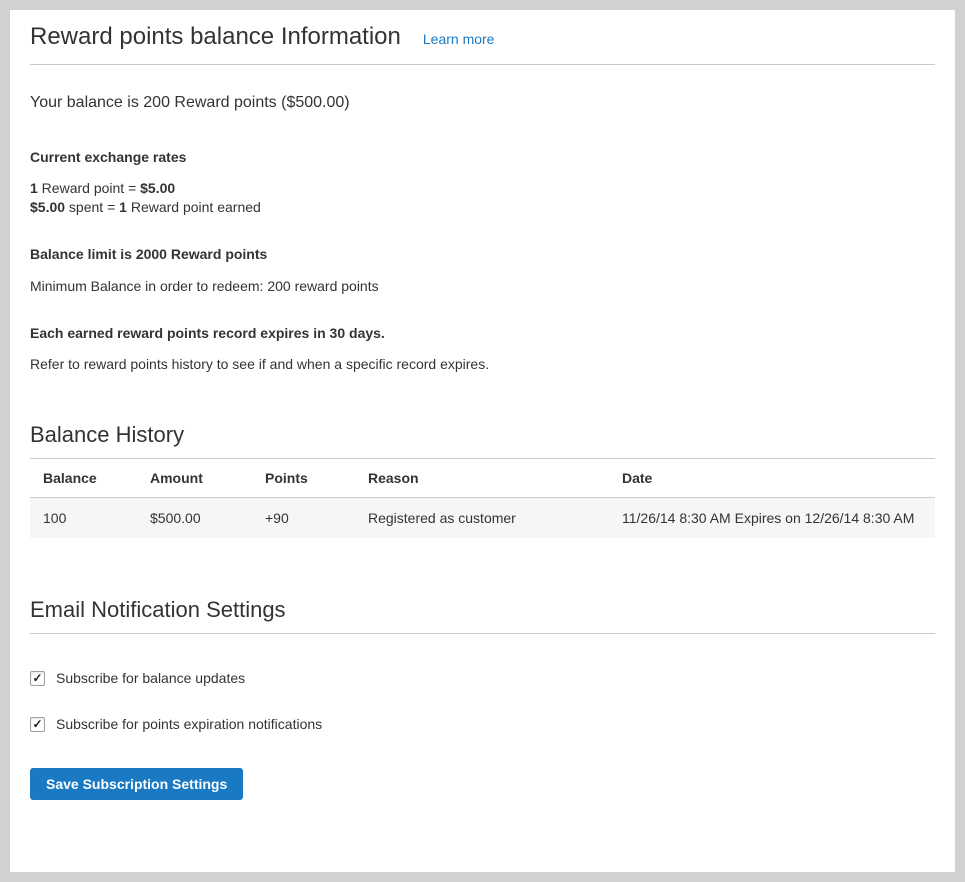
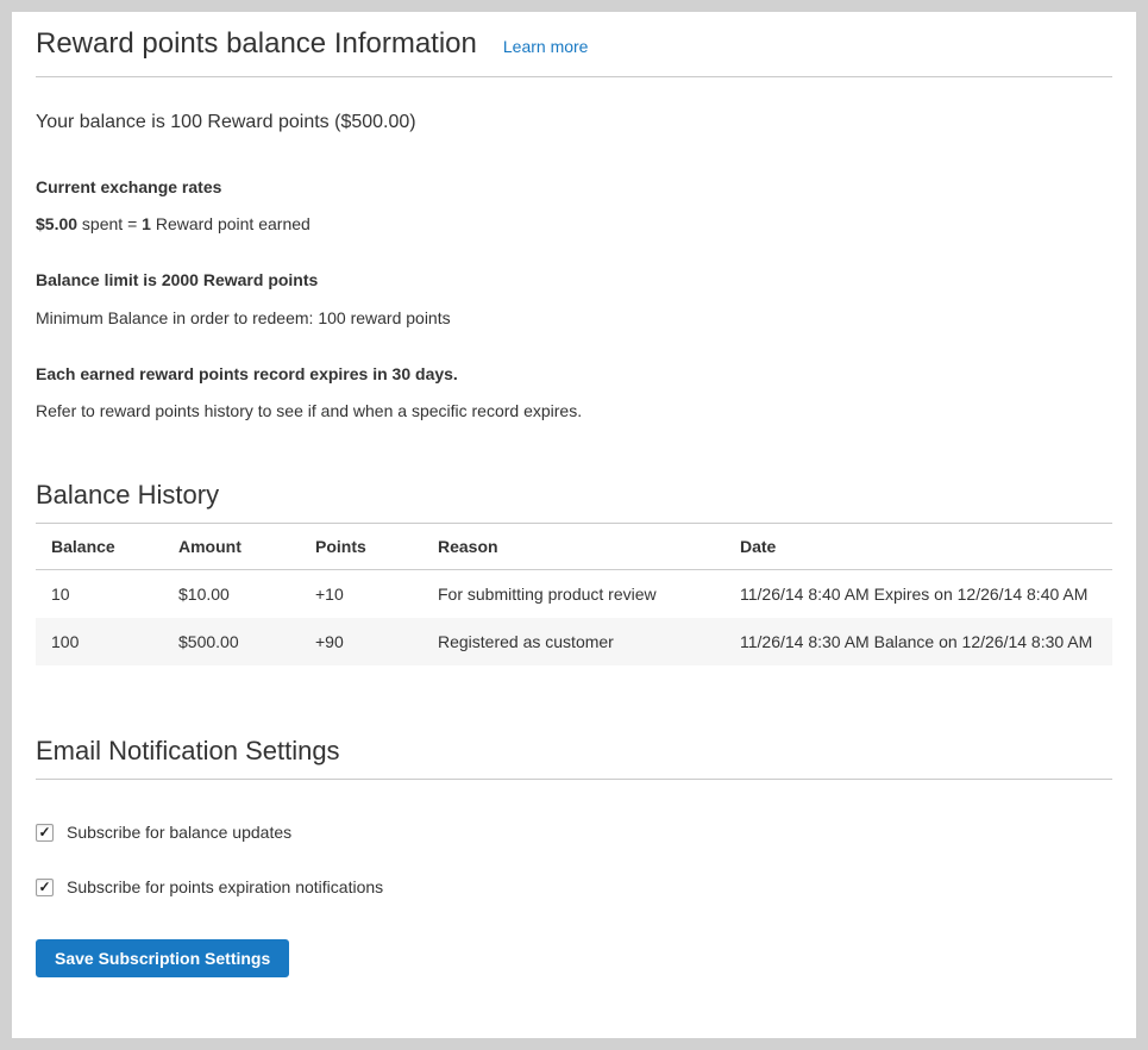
  Reward points balance Information
  Learn more
- Your balance is 200 Reward points ($500.00)
+ Your balance is 100 Reward points ($500.00)
  Current exchange rates
- 1 Reward point = $5.00
  $5.00 spent = 1 Reward point earned
  Balance limit is 2000 Reward points
- Minimum Balance in order to redeem: 200 reward points
+ Minimum Balance in order to redeem: 100 reward points
  Each earned reward points record expires in 30 days.
  Refer to reward points history to see if and when a specific record expires.
  Balance History
  Balance	Amount	Points	Reason	Date
+ 10	$10.00	+10	For submitting product review	11/26/14 8:40 AM Expires on 12/26/14 8:40 AM
- 100	$500.00	+90	Registered as customer	11/26/14 8:30 AM Expires on 12/26/14 8:30 AM
+ 100	$500.00	+90	Registered as customer	11/26/14 8:30 AM Balance on 12/26/14 8:30 AM
  Email Notification Settings
  ✓
  Subscribe for balance updates
  ✓
  Subscribe for points expiration notifications
  Save Subscription Settings
